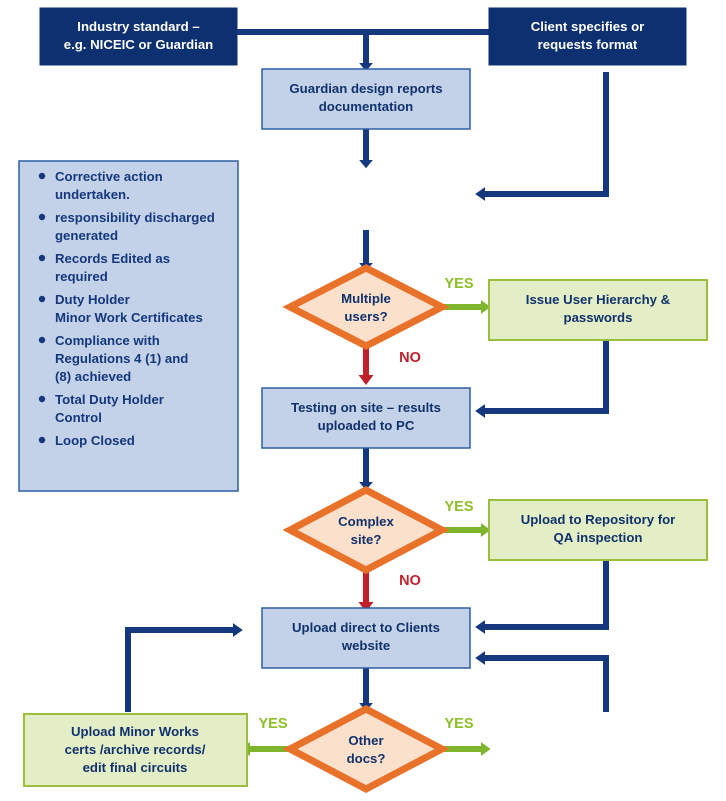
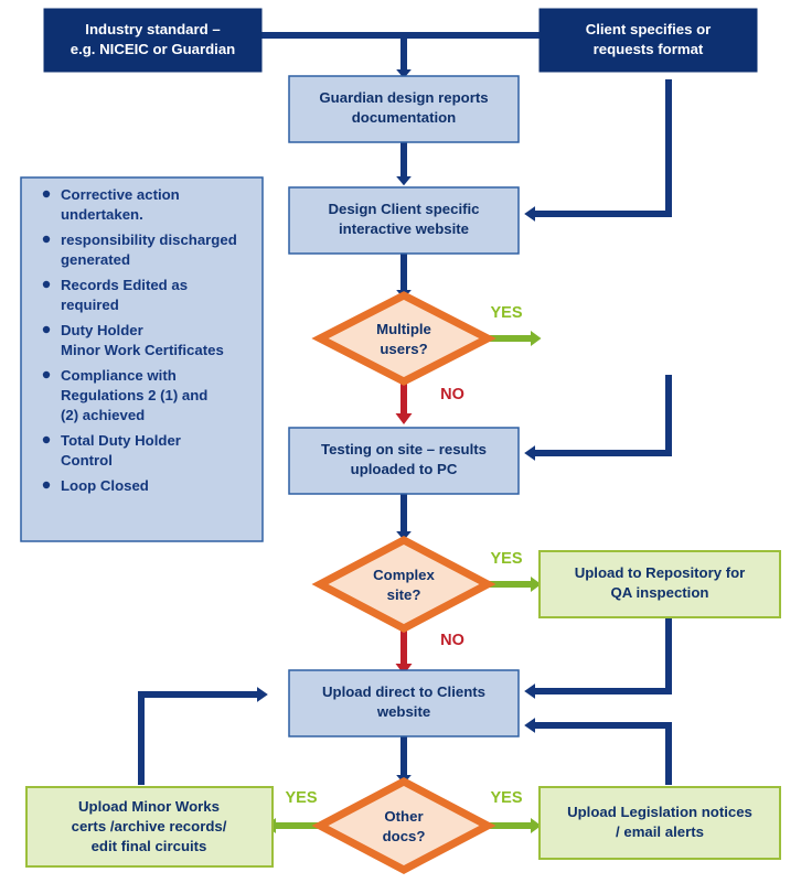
  Industry standard –
  e.g. NICEIC or Guardian
  Client specifies or
  requests format
  Guardian design reports
  documentation
+ Design Client specific
+ interactive website
  Testing on site – results
  uploaded to PC
  Upload direct to Clients
  website
- Issue User Hierarchy &
- passwords
  Upload to Repository for
  QA inspection
+ Upload Legislation notices
+ / email alerts
  Upload Minor Works
  certs /archive records/
  edit final circuits
  Multiple
  users?
  YES
  NO
  Complex
  site?
  YES
  NO
  Other
  docs?
  YES
  YES
  Corrective action
  undertaken.
  responsibility discharged
  generated
  Records Edited as
  required
  Duty Holder
  Minor Work Certificates
  Compliance with
- Regulations 4 (1) and
+ Regulations 2 (1) and
- (8) achieved
+ (2) achieved
  Total Duty Holder
  Control
  Loop Closed
